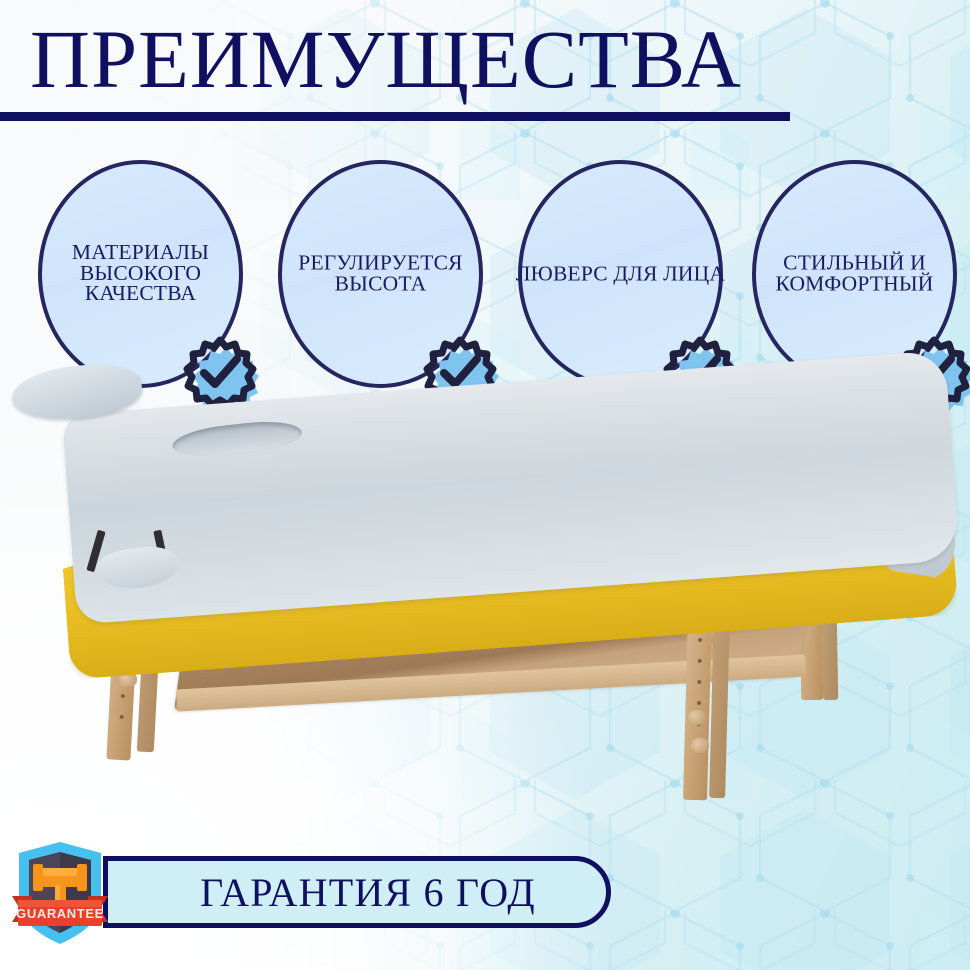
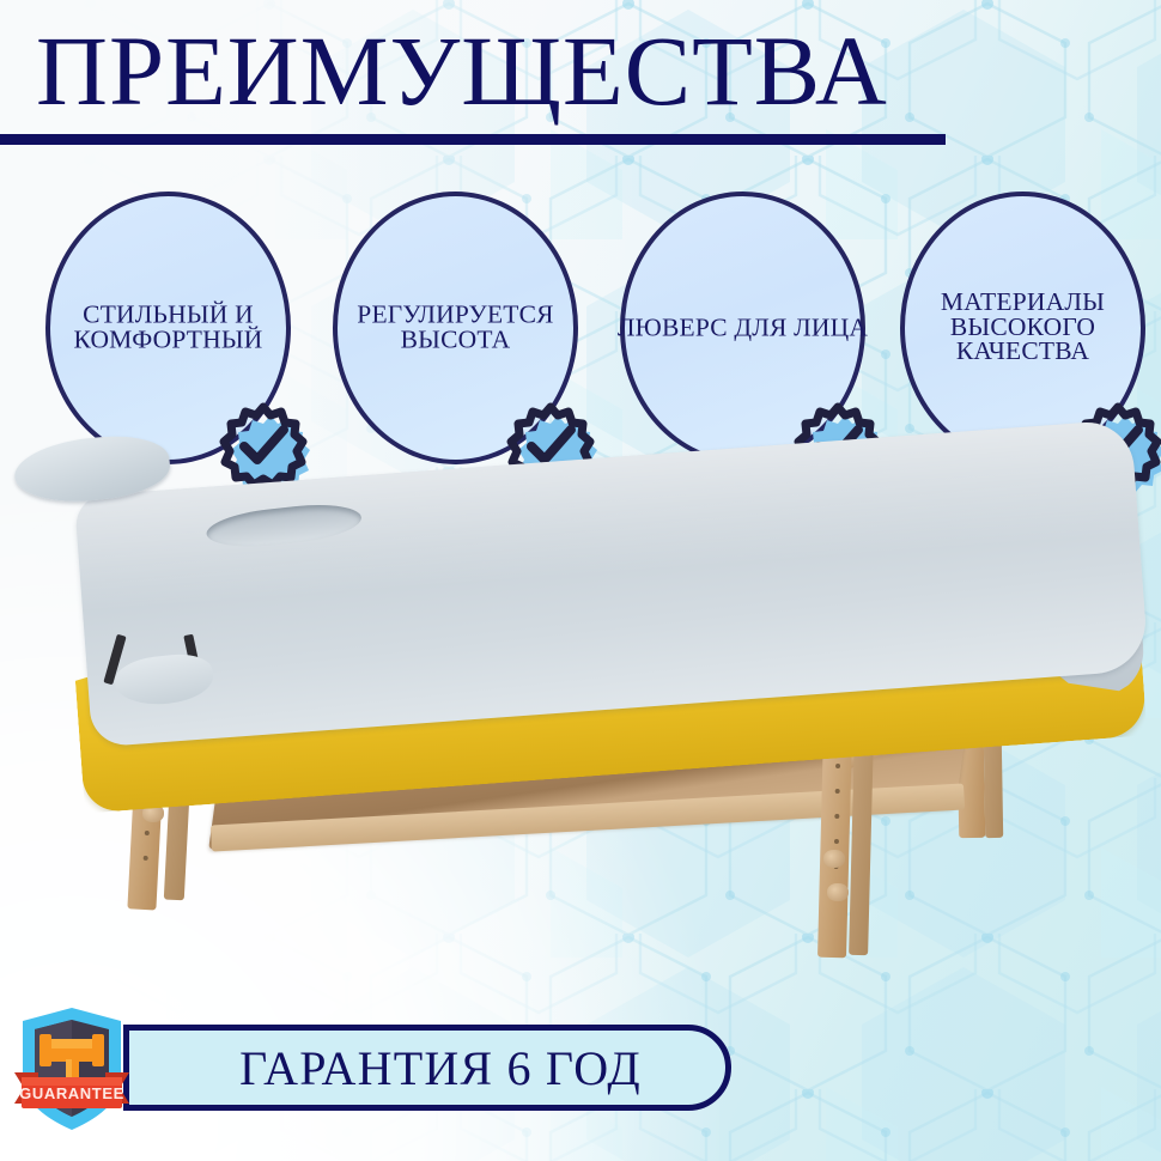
  ПРЕИМУЩЕСТВА
- МАТЕРИАЛЫ ВЫСОКОГО КАЧЕСТВА
+ СТИЛЬНЫЙ И КОМФОРТНЫЙ
  РЕГУЛИРУЕТСЯ ВЫСОТА
  ЛЮВЕРС ДЛЯ ЛИЦА
- СТИЛЬНЫЙ И КОМФОРТНЫЙ
+ МАТЕРИАЛЫ ВЫСОКОГО КАЧЕСТВА
  ГАРАНТИЯ 6 ГОД
  GUARANTEE
